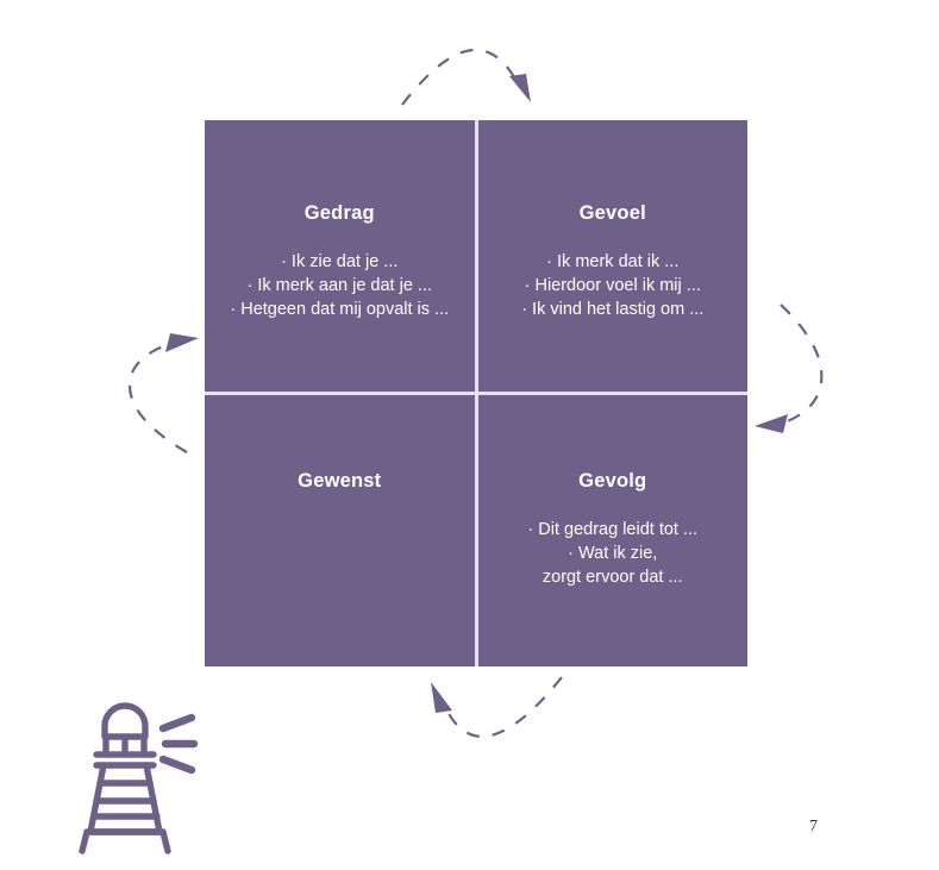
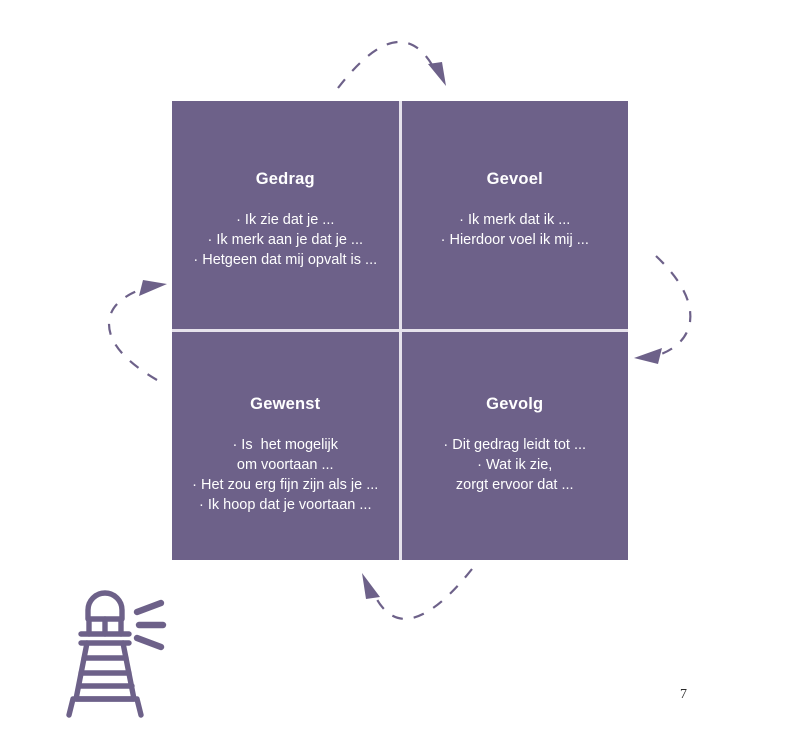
  Gedrag
  · Ik zie dat je ...
  · Ik merk aan je dat je ...
  · Hetgeen dat mij opvalt is ...
  Gevoel
  · Ik merk dat ik ...
  · Hierdoor voel ik mij ...
- · Ik vind het lastig om ...
  Gewenst
+ · Is het mogelijk
+ om voortaan ...
+ · Het zou erg fijn zijn als je ...
+ · Ik hoop dat je voortaan ...
  Gevolg
  · Dit gedrag leidt tot ...
  · Wat ik zie,
  zorgt ervoor dat ...
  7
